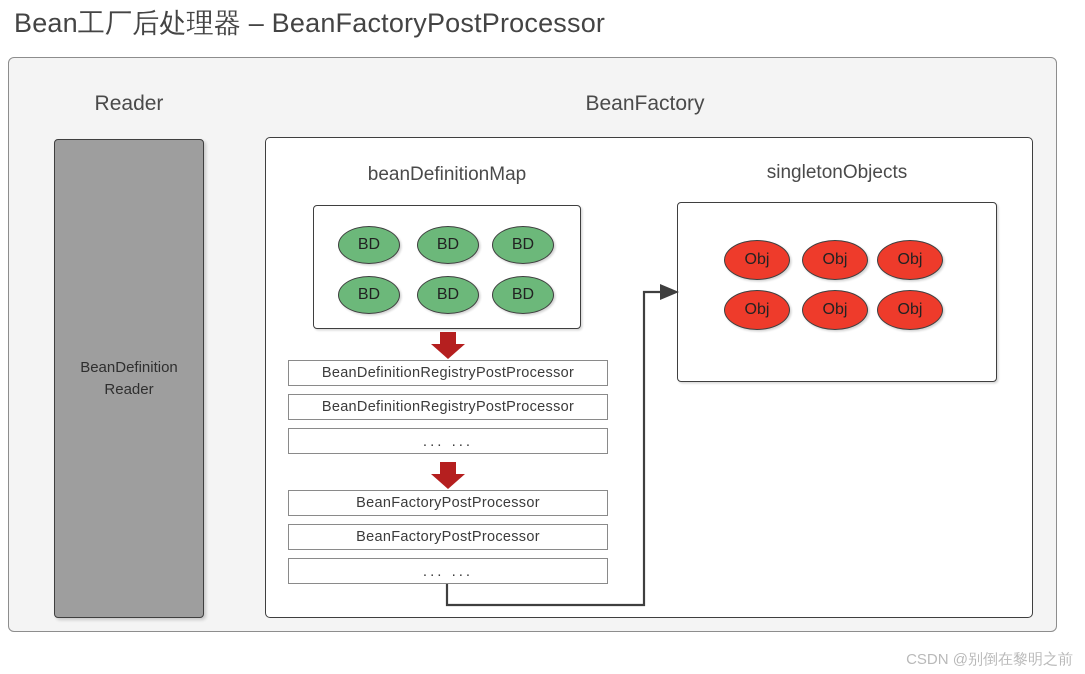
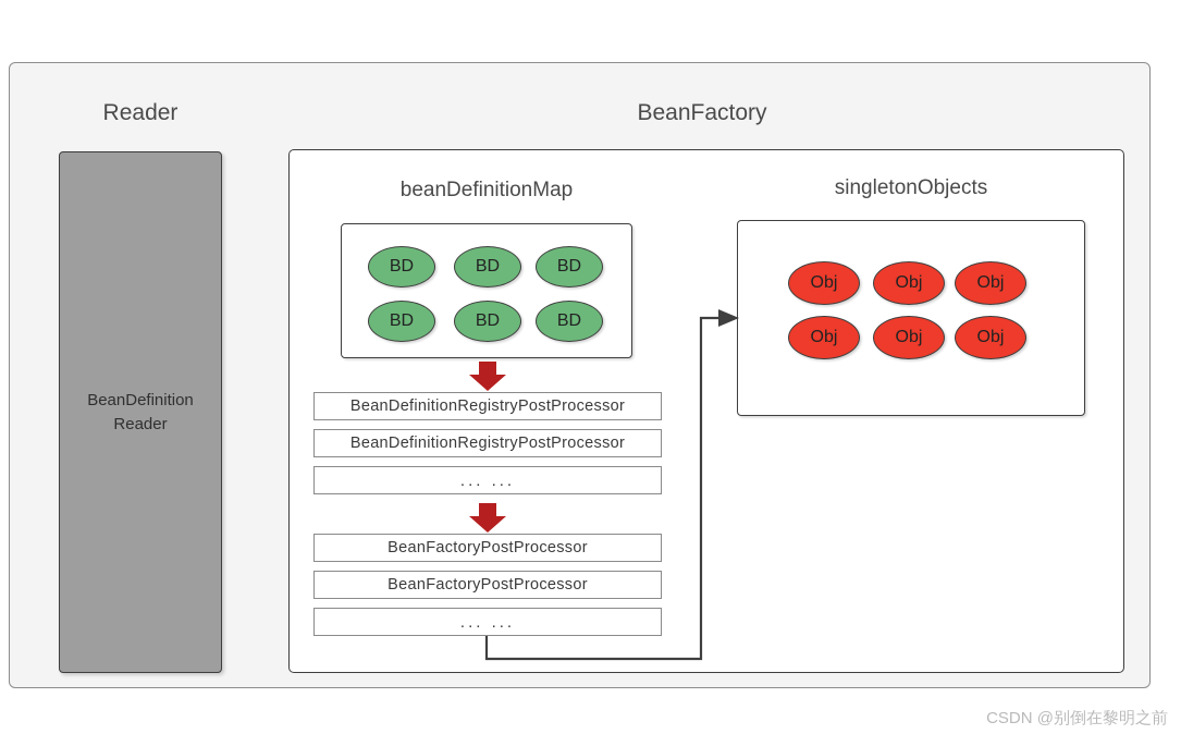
- Bean工厂后处理器 – BeanFactoryPostProcessor
  Reader
  BeanFactory
  BeanDefinitionReader
  beanDefinitionMap
  singletonObjects
  BD
  BD
  BD
  BD
  BD
  BD
  Obj
  Obj
  Obj
  Obj
  Obj
  Obj
  BeanDefinitionRegistryPostProcessor
  BeanDefinitionRegistryPostProcessor
  ... ...
  BeanFactoryPostProcessor
  BeanFactoryPostProcessor
  ... ...
  CSDN @别倒在黎明之前
